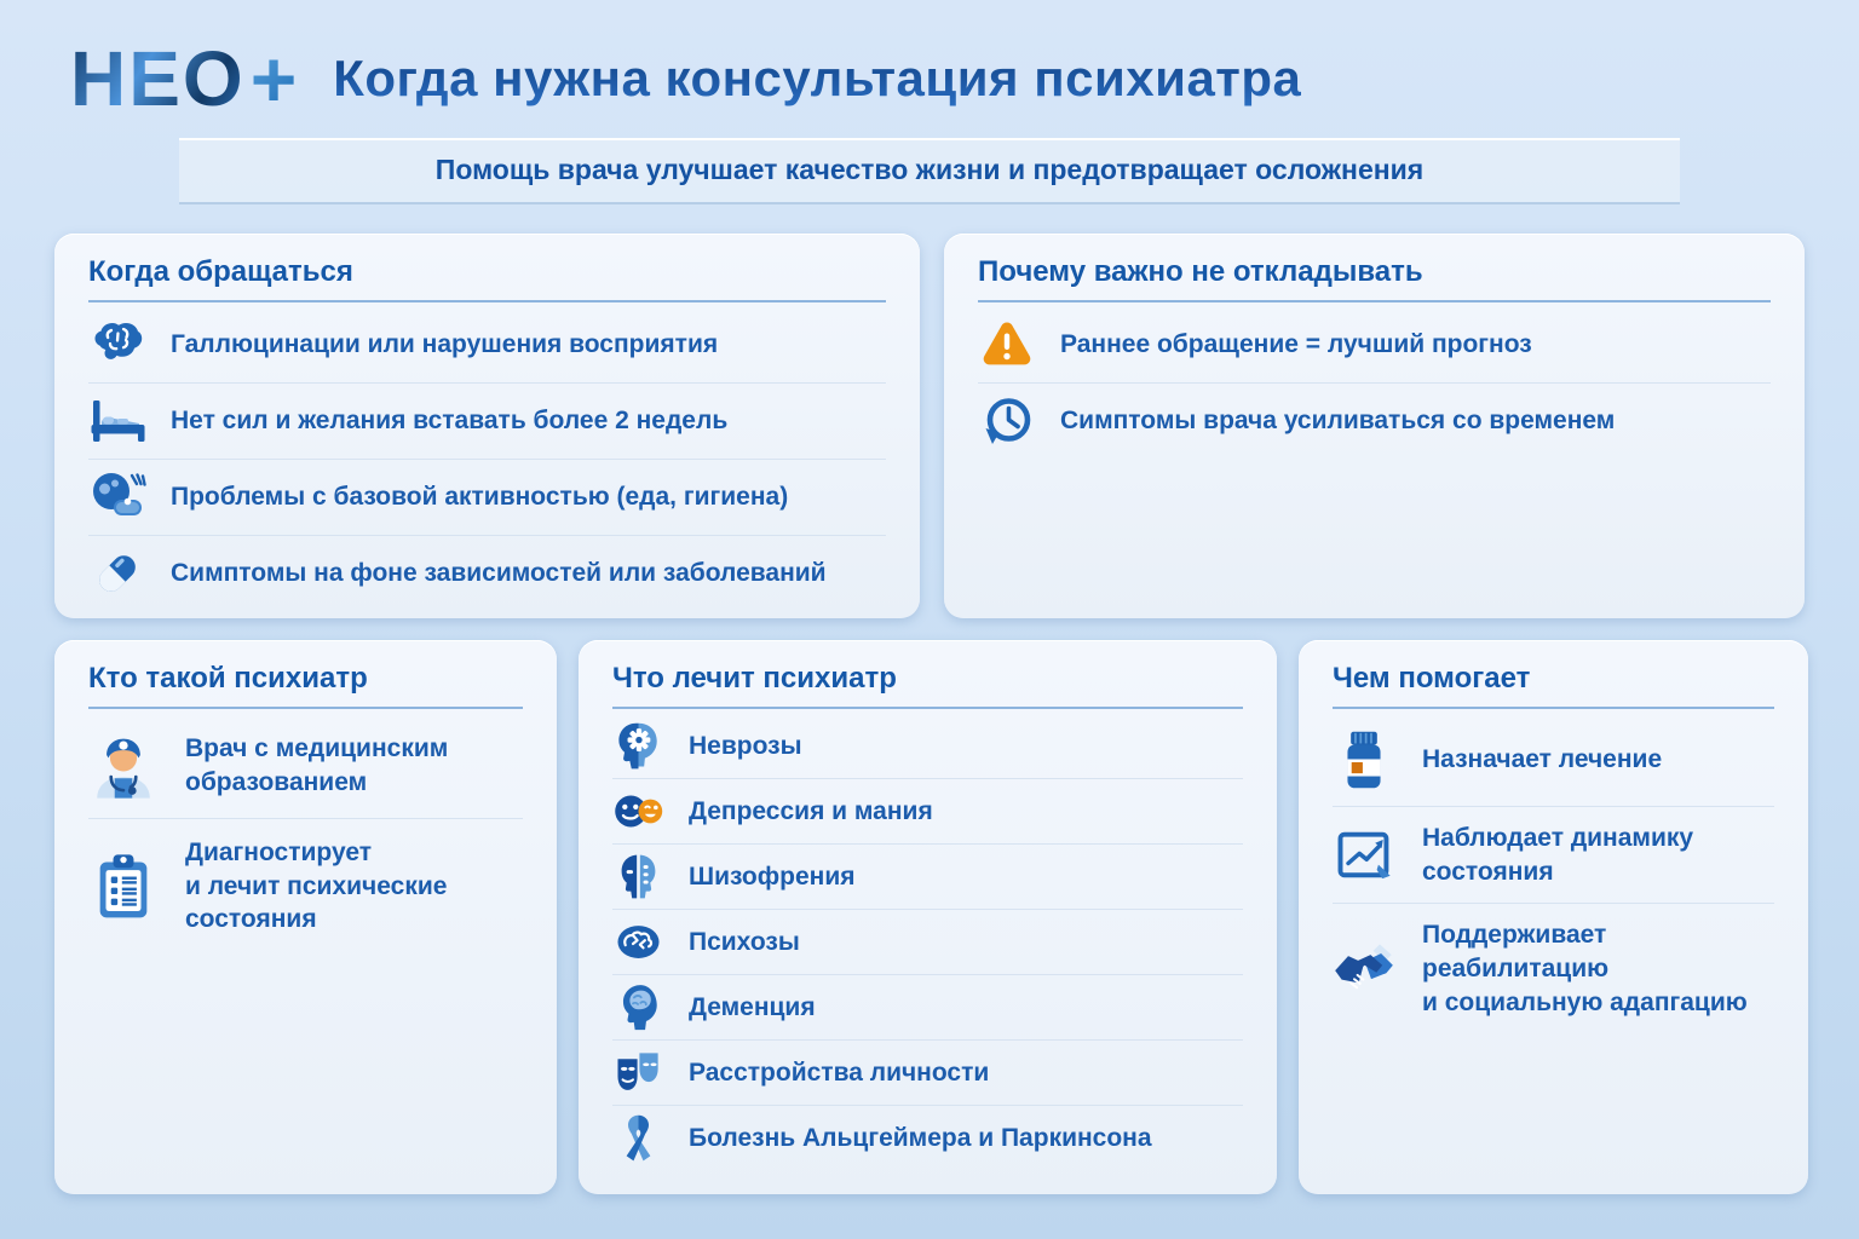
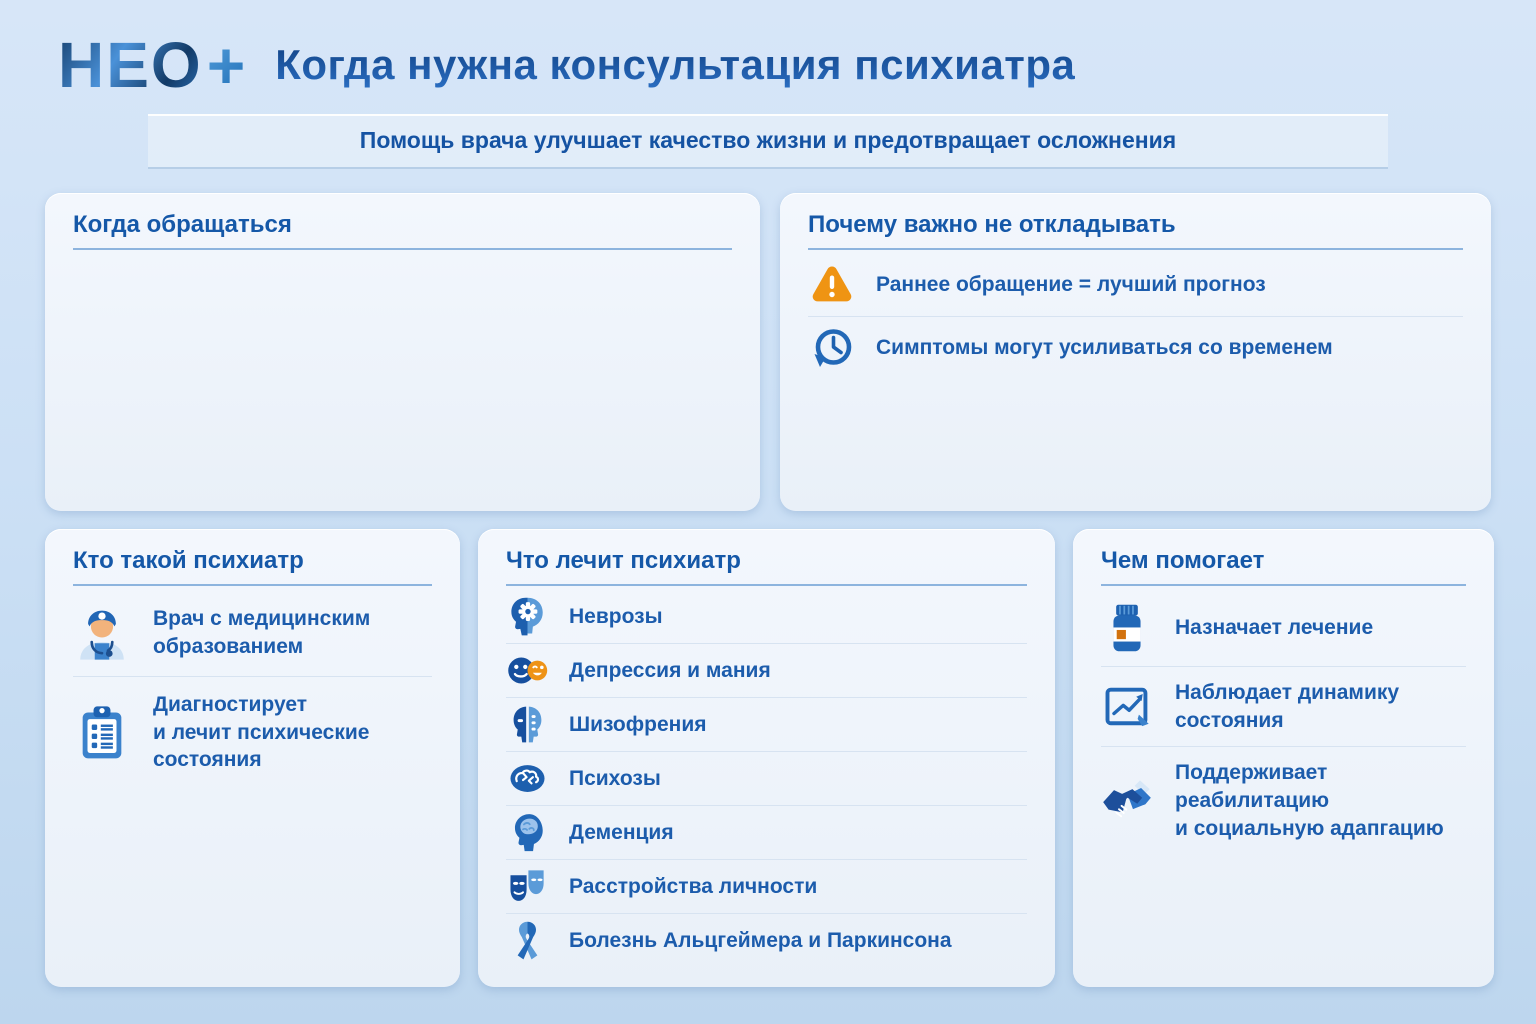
  НЕО
  +
  Когда нужна консультация психиатра
  Помощь врача улучшает качество жизни и предотвращает осложнения
  Когда обращаться
- Галлюцинации или нарушения восприятия
- Нет сил и желания вставать более 2 недель
- Проблемы с базовой активностью (еда, гигиена)
- Симптомы на фоне зависимостей или заболеваний
  Почему важно не откладывать
  Раннее обращение = лучший прогноз
- Симптомы врача усиливаться со временем
+ Симптомы могут усиливаться со временем
  Кто такой психиатр
  Врач с медицинским
  образованием
  Диагностирует
  и лечит психические состояния
  Что лечит психиатр
  Неврозы
  Депрессия и мания
  Шизофрения
  Психозы
  Деменция
  Расстройства личности
  Болезнь Альцгеймера и Паркинсона
  Чем помогает
  Назначает лечение
  Наблюдает динамику состояния
  Поддерживает реабилитацию
  и социальную адапгацию
